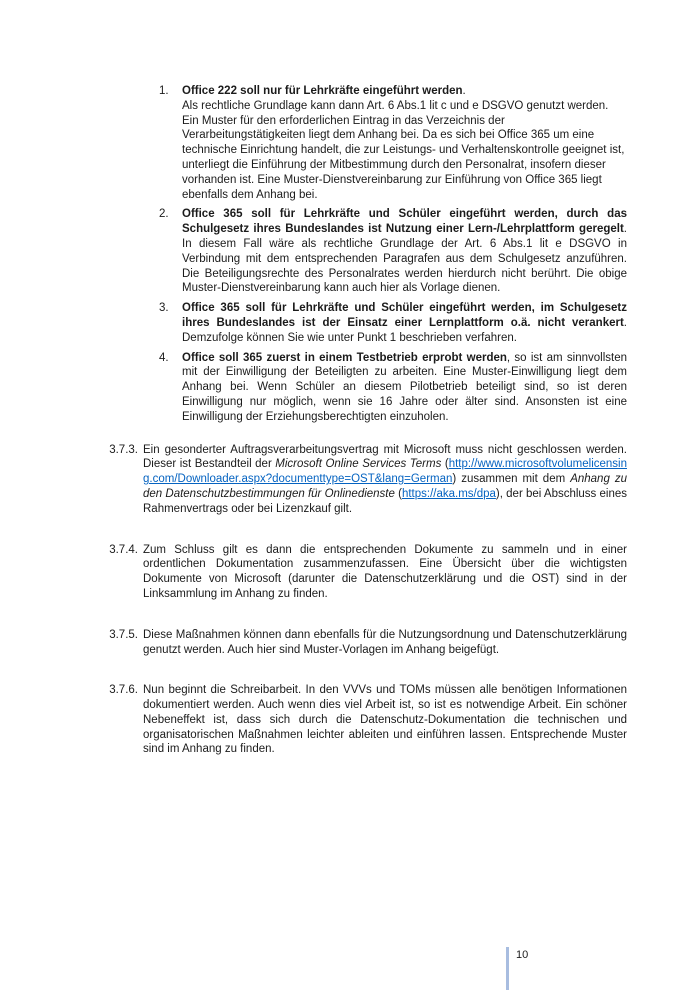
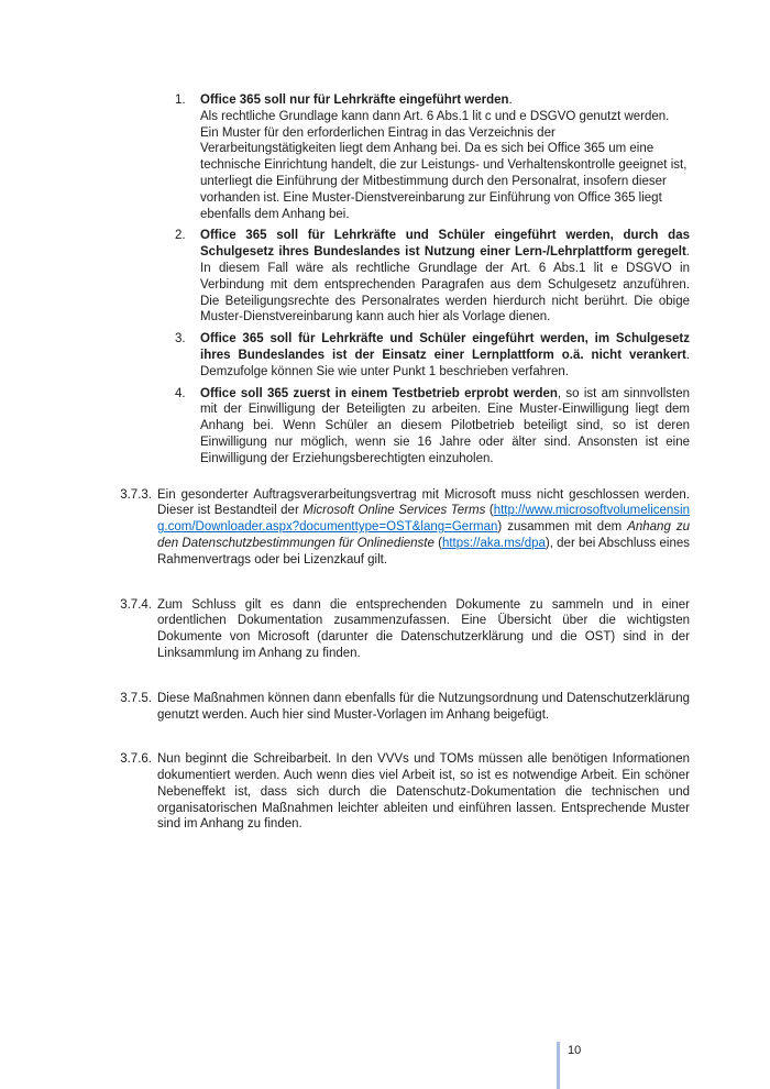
  1.
- Office 222 soll nur für Lehrkräfte eingeführt werden.
+ Office 365 soll nur für Lehrkräfte eingeführt werden.
  Als rechtliche Grundlage kann dann Art. 6 Abs.1 lit c und e DSGVO genutzt werden. Ein Muster für den erforderlichen Eintrag in das Verzeichnis der Verarbeitungstätigkeiten liegt dem Anhang bei. Da es sich bei Office 365 um eine technische Einrichtung handelt, die zur Leistungs- und Verhaltenskontrolle geeignet ist, unterliegt die Einführung der Mitbestimmung durch den Personalrat, insofern dieser vorhanden ist. Eine Muster-Dienstvereinbarung zur Einführung von Office 365 liegt ebenfalls dem Anhang bei.
  2.
  Office 365 soll für Lehrkräfte und Schüler eingeführt werden, durch das Schulgesetz ihres Bundeslandes ist Nutzung einer Lern-/Lehrplattform geregelt. In diesem Fall wäre als rechtliche Grundlage der Art. 6 Abs.1 lit e DSGVO in Verbindung mit dem entsprechenden Paragrafen aus dem Schulgesetz anzuführen. Die Beteiligungsrechte des Personalrates werden hierdurch nicht berührt. Die obige Muster-Dienstvereinbarung kann auch hier als Vorlage dienen.
  3.
  Office 365 soll für Lehrkräfte und Schüler eingeführt werden, im Schulgesetz ihres Bundeslandes ist der Einsatz einer Lernplattform o.ä. nicht verankert. Demzufolge können Sie wie unter Punkt 1 beschrieben verfahren.
  4.
  Office soll 365 zuerst in einem Testbetrieb erprobt werden, so ist am sinnvollsten mit der Einwilligung der Beteiligten zu arbeiten. Eine Muster-Einwilligung liegt dem Anhang bei. Wenn Schüler an diesem Pilotbetrieb beteiligt sind, so ist deren Einwilligung nur möglich, wenn sie 16 Jahre oder älter sind. Ansonsten ist eine Einwilligung der Erziehungsberechtigten einzuholen.
  3.7.3.
  Ein gesonderter Auftragsverarbeitungsvertrag mit Microsoft muss nicht geschlossen werden. Dieser ist Bestandteil der Microsoft Online Services Terms (http://www.microsoftvolumelicensing.com/Downloader.aspx?documenttype=OST&lang=German) zusammen mit dem Anhang zu den Datenschutzbestimmungen für Onlinedienste (https://aka.ms/dpa), der bei Abschluss eines Rahmenvertrags oder bei Lizenzkauf gilt.
  3.7.4.
  Zum Schluss gilt es dann die entsprechenden Dokumente zu sammeln und in einer ordentlichen Dokumentation zusammenzufassen. Eine Übersicht über die wichtigsten Dokumente von Microsoft (darunter die Datenschutzerklärung und die OST) sind in der Linksammlung im Anhang zu finden.
  3.7.5.
  Diese Maßnahmen können dann ebenfalls für die Nutzungsordnung und Datenschutzerklärung genutzt werden. Auch hier sind Muster-Vorlagen im Anhang beigefügt.
  3.7.6.
  Nun beginnt die Schreibarbeit. In den VVVs und TOMs müssen alle benötigen Informationen dokumentiert werden. Auch wenn dies viel Arbeit ist, so ist es notwendige Arbeit. Ein schöner Nebeneffekt ist, dass sich durch die Datenschutz-Dokumentation die technischen und organisatorischen Maßnahmen leichter ableiten und einführen lassen. Entsprechende Muster sind im Anhang zu finden.
  10
